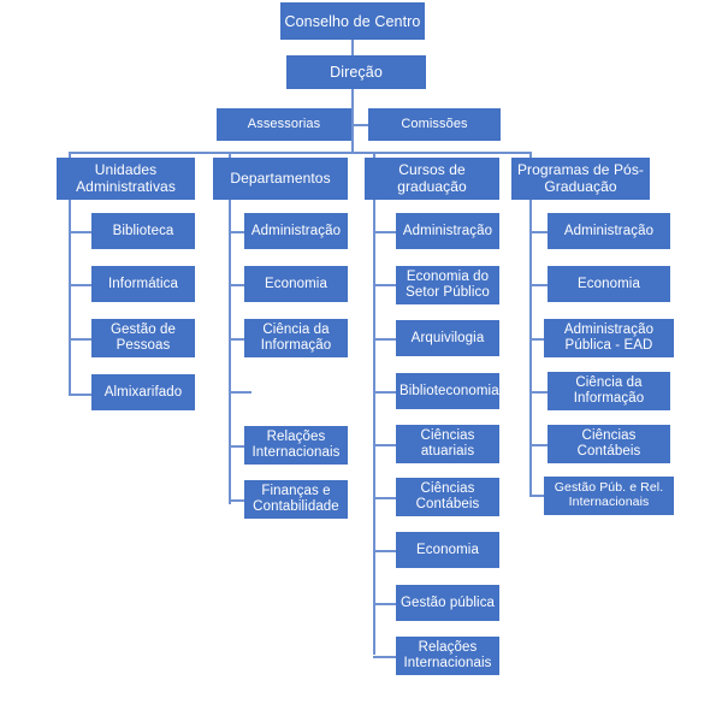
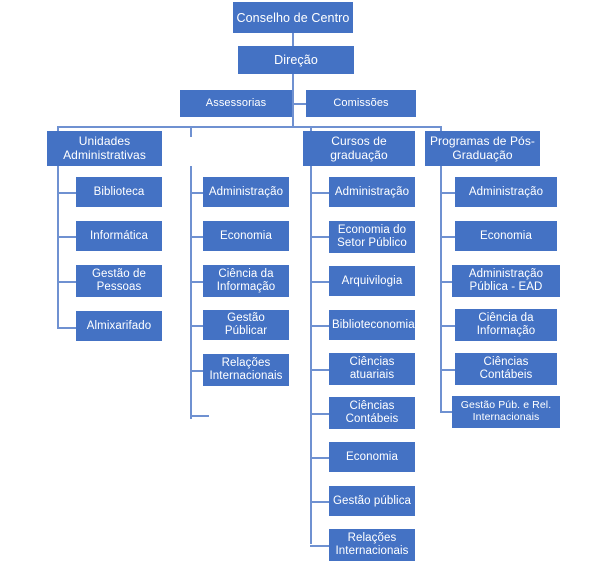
  Conselho de Centro
  Direção
  Assessorias
  Comissões
  Unidades Administrativas
- Departamentos
  Cursos de graduação
  Programas de Pós-Graduação
  Biblioteca
  Informática
  Gestão de Pessoas
  Almixarifado
  Administração
  Economia
  Ciência da Informação
+ Gestão Públicar
  Relações Internacionais
- Finanças e Contabilidade
  Administração
  Economia do Setor Público
  Arquivilogia
  Biblioteconomia
  Ciências atuariais
  Ciências Contábeis
  Economia
  Gestão pública
  Relações Internacionais
  Administração
  Economia
  Administração Pública - EAD
  Ciência da Informação
  Ciências Contábeis
  Gestão Púb. e Rel. Internacionais
